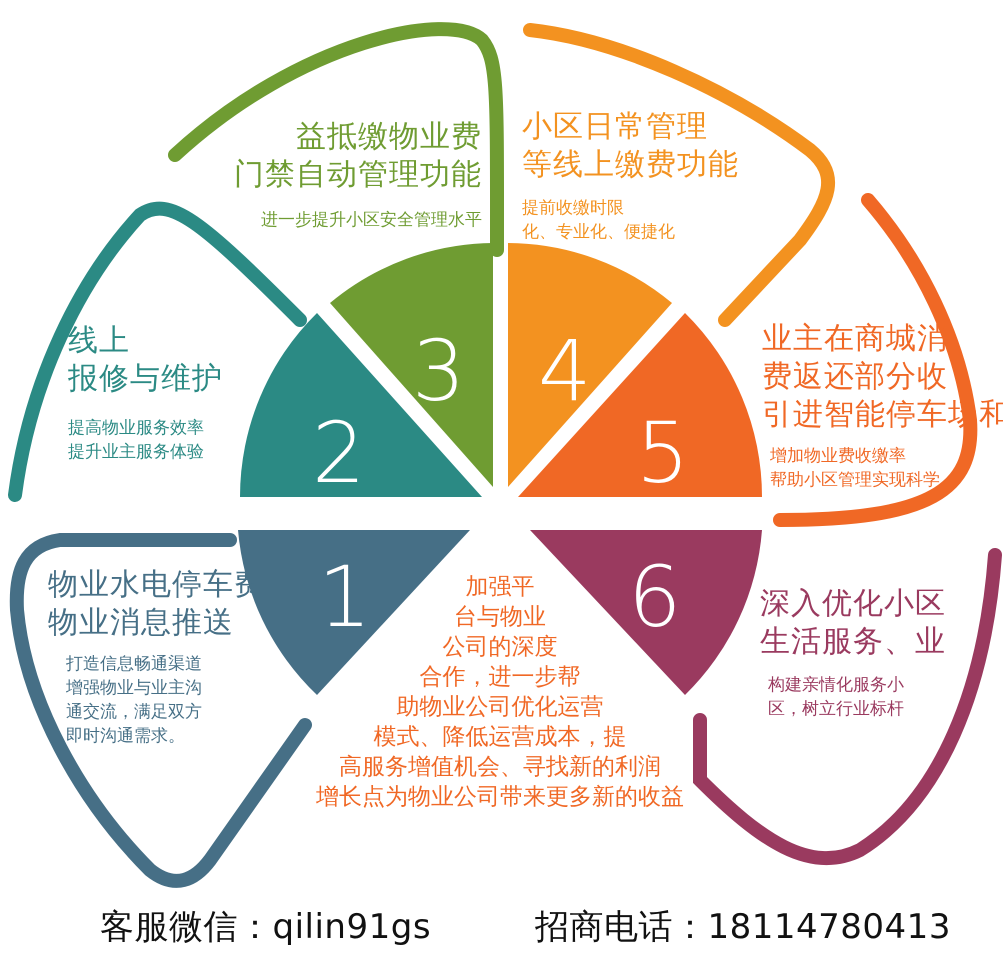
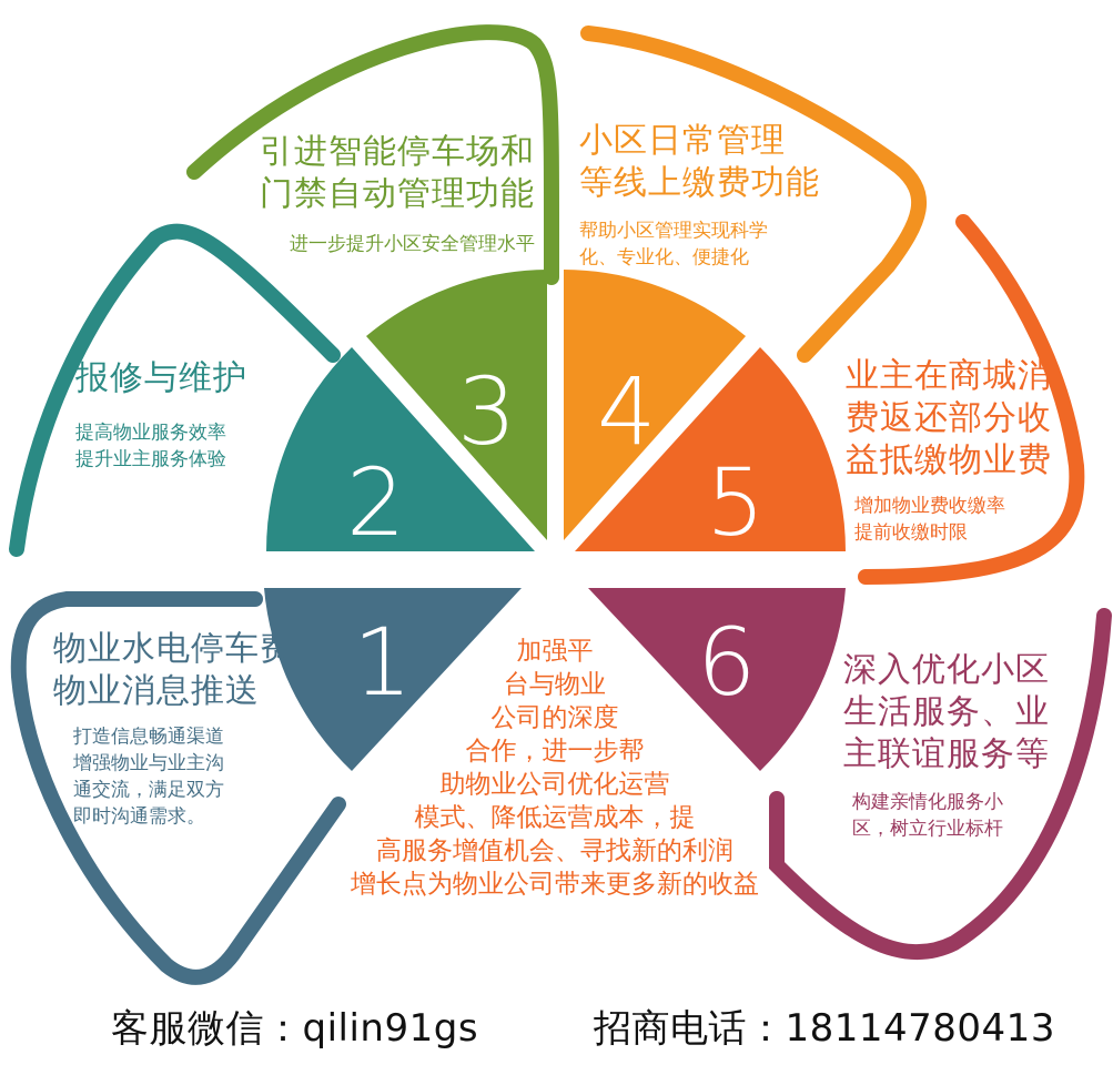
  1
  2
  3
  4
  5
  6
- 益抵缴物业费
+ 引进智能停车场和
  门禁自动管理功能
  进一步提升小区安全管理水平
  小区日常管理
  等线上缴费功能
- 提前收缴时限
+ 帮助小区管理实现科学
  化、专业化、便捷化
- 线上
  报修与维护
  提高物业服务效率
  提升业主服务体验
  业主在商城消
  费返还部分收
- 引进智能停车场和
+ 益抵缴物业费
  增加物业费收缴率
- 帮助小区管理实现科学
+ 提前收缴时限
  物业水电停车费
  物业消息推送
  打造信息畅通渠道
  增强物业与业主沟
  通交流，满足双方
  即时沟通需求。
  深入优化小区
  生活服务、业
+ 主联谊服务等
  构建亲情化服务小
  区，树立行业标杆
  加强平
  台与物业
  公司的深度
  合作，进一步帮
  助物业公司优化运营
  模式、降低运营成本，提
  高服务增值机会、寻找新的利润
  增长点为物业公司带来更多新的收益
  客服微信：qilin91gs
  招商电话：18114780413
